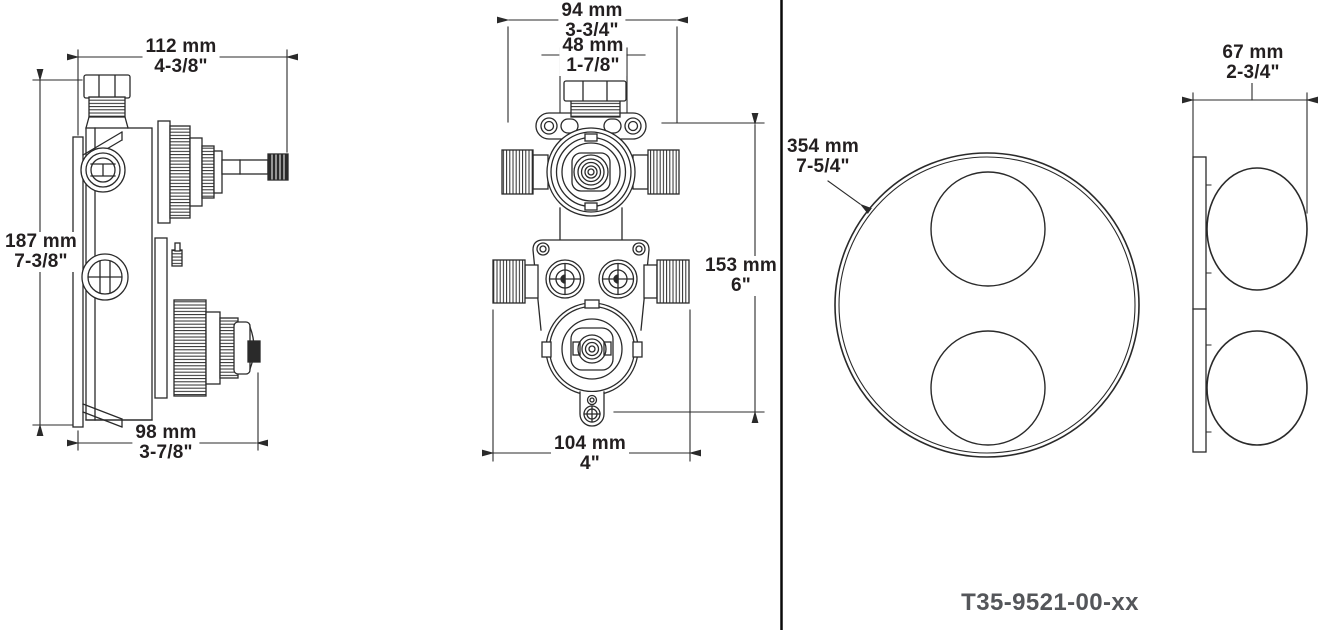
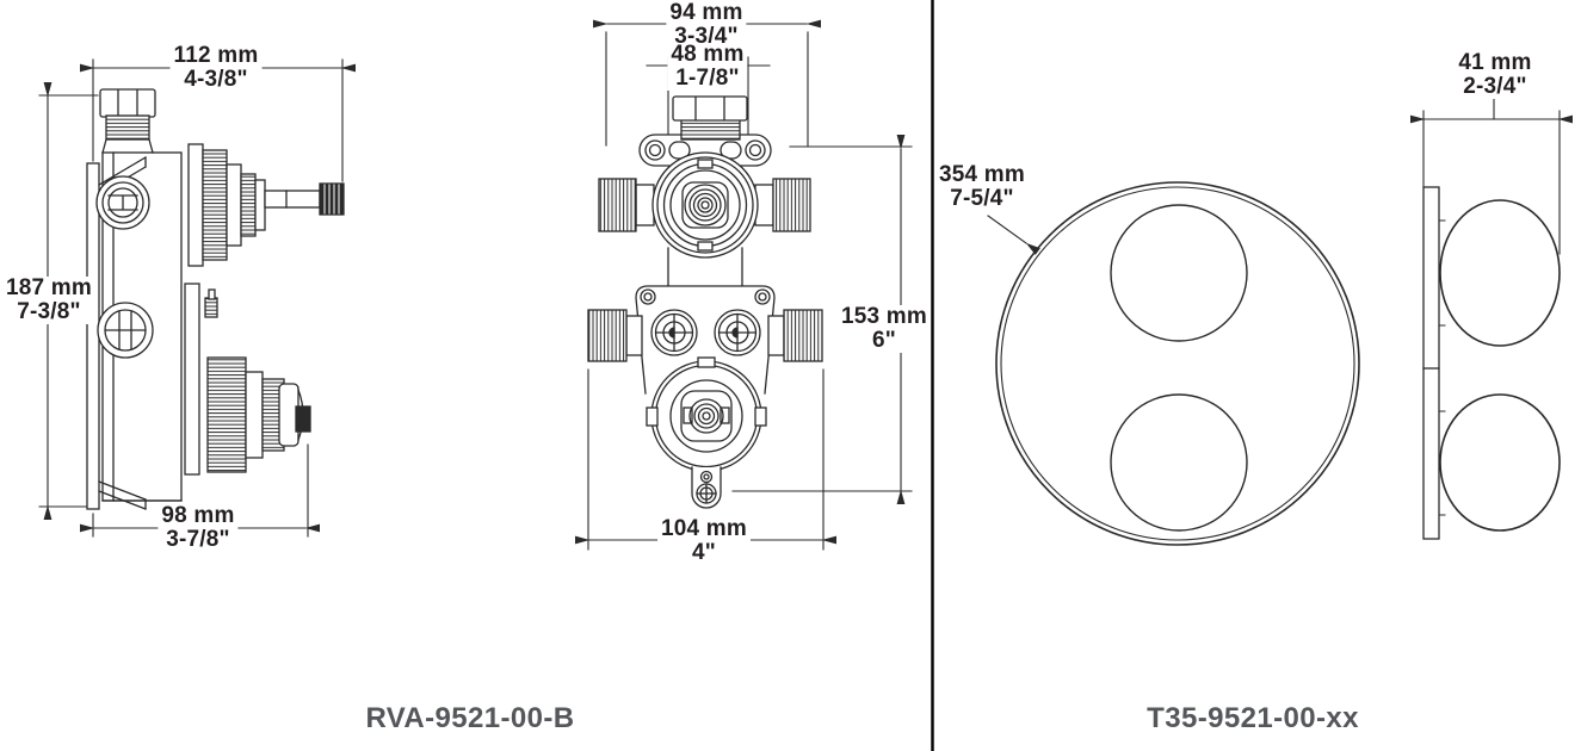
  112 mm
  4-3/8"
  187 mm
  7-3/8"
  98 mm
  3-7/8"
  94 mm
  3-3/4"
  48 mm
  1-7/8"
  153 mm
  6"
  104 mm
  4"
  354 mm
  7-5/4"
- 67 mm
+ 41 mm
  2-3/4"
+ RVA-9521-00-B
  T35-9521-00-xx
